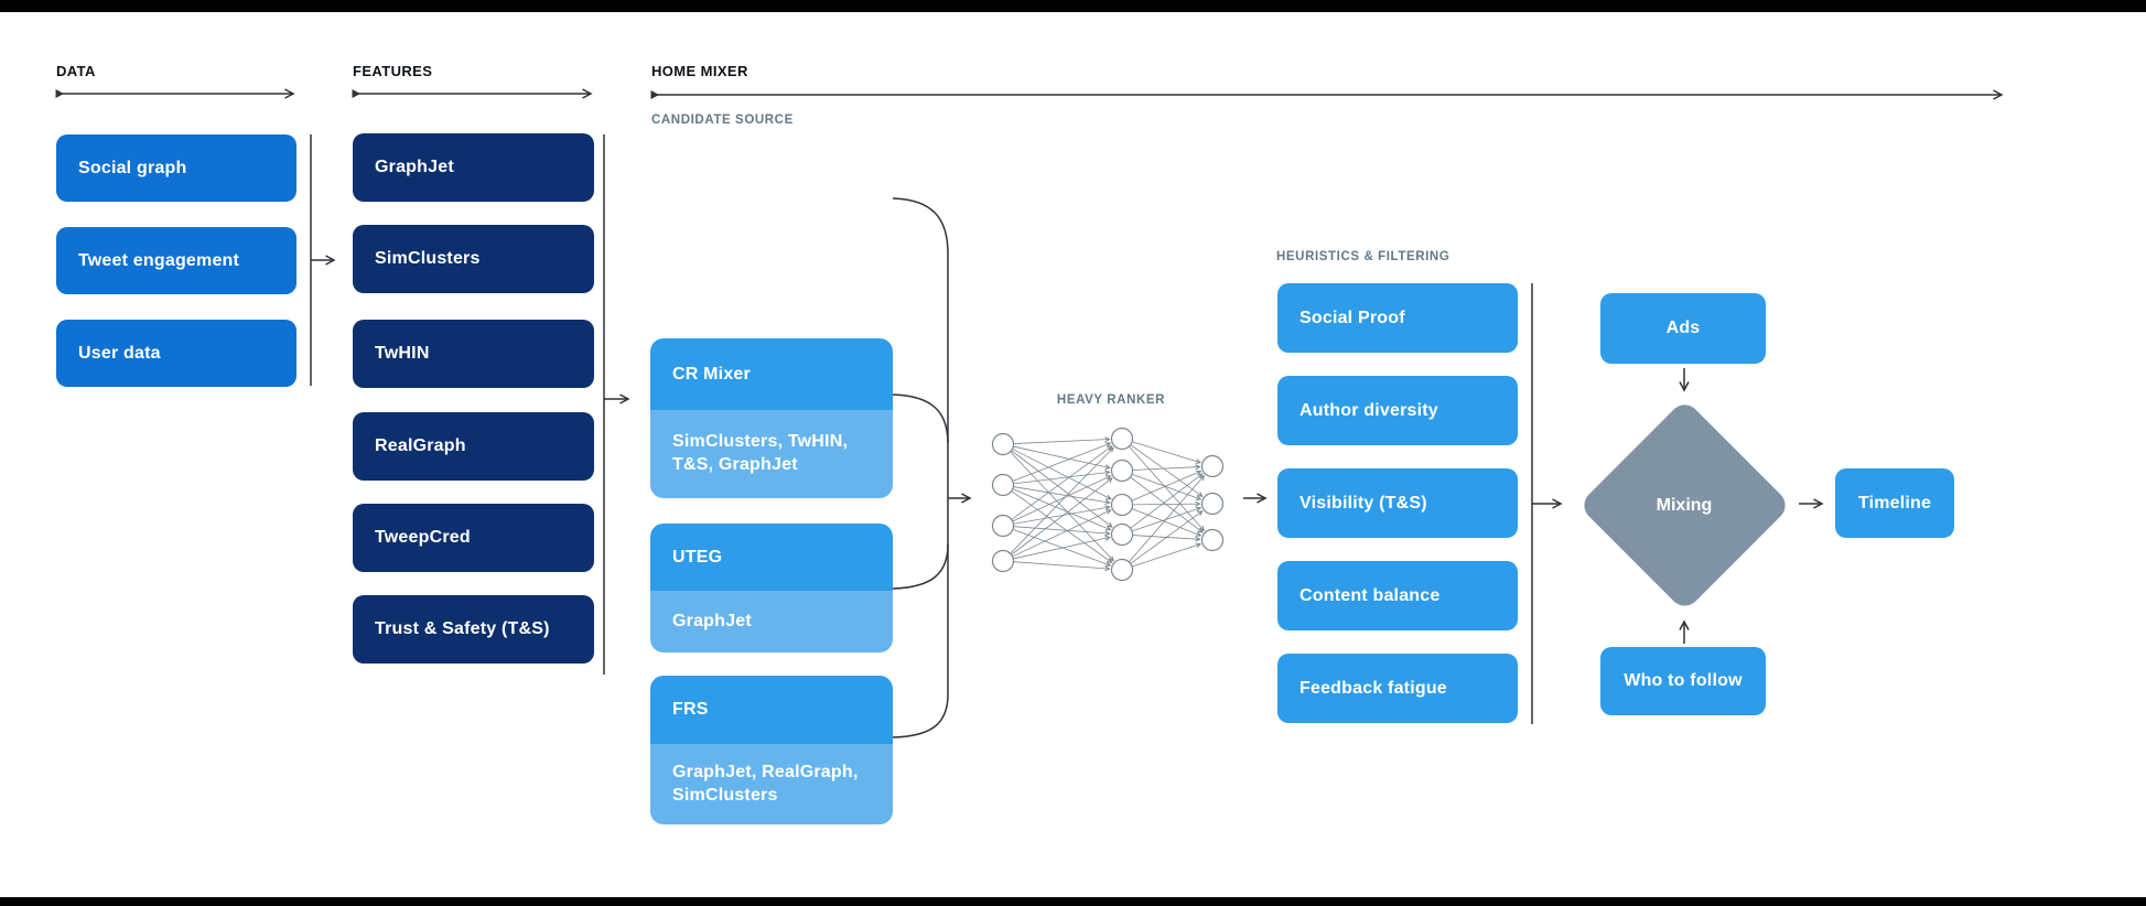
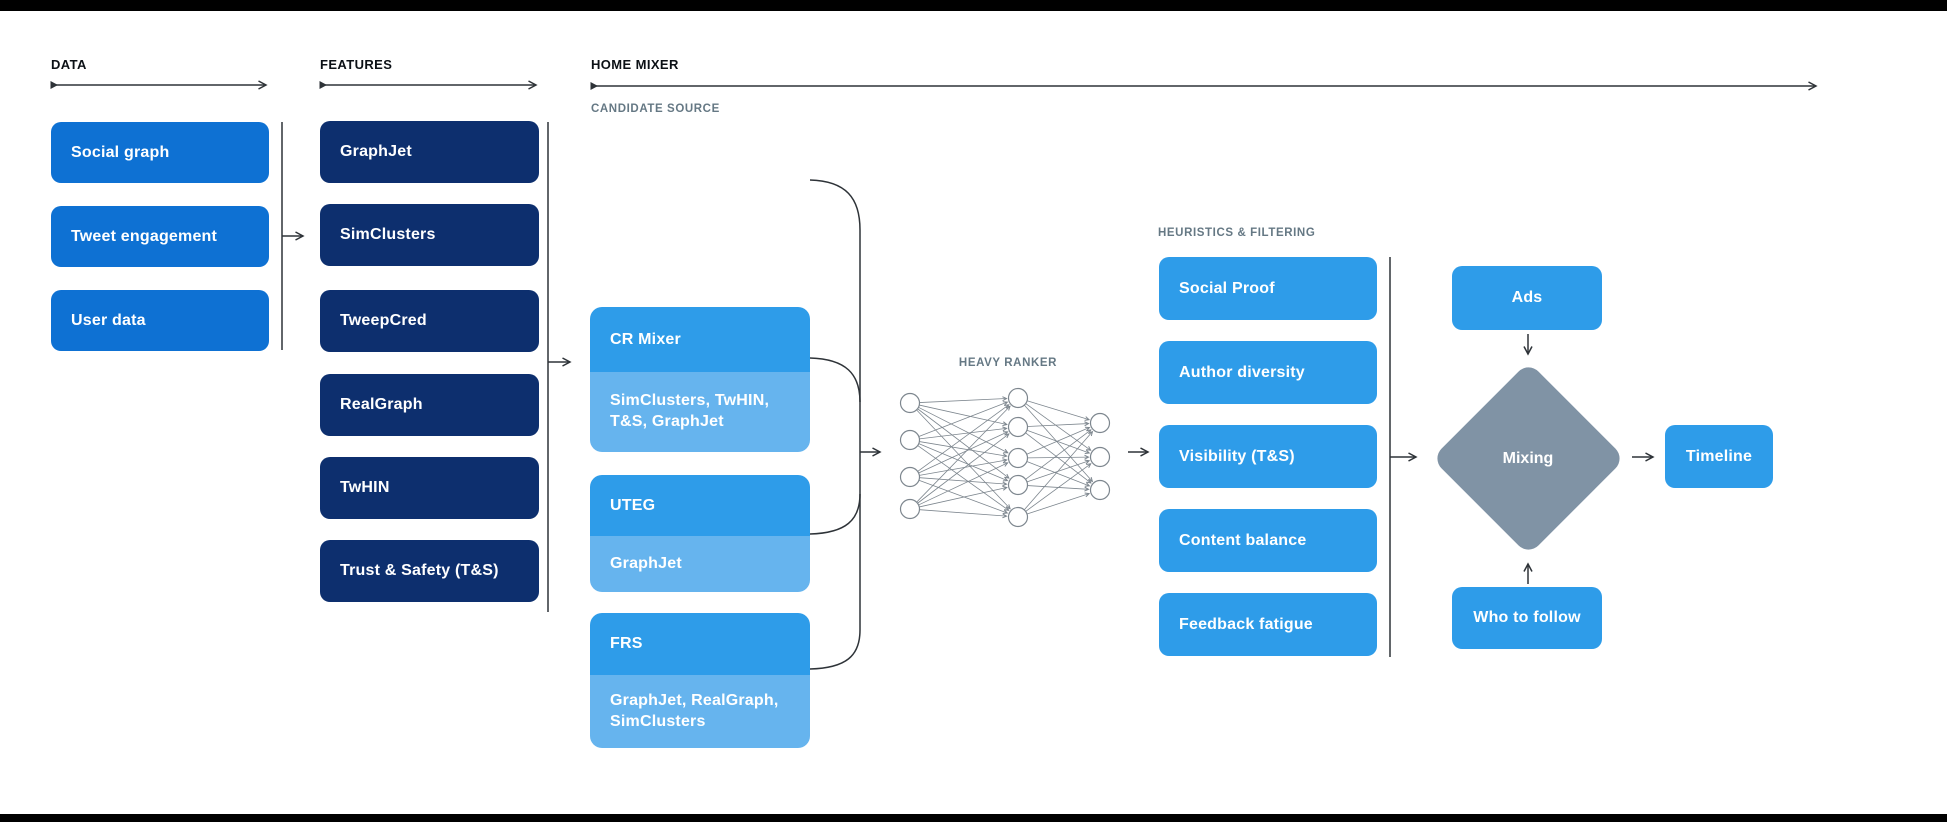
  DATA
  FEATURES
  HOME MIXER
  CANDIDATE SOURCE
  HEAVY RANKER
  HEURISTICS & FILTERING
  Social graph
  Tweet engagement
  User data
  GraphJet
  SimClusters
- TwHIN
+ TweepCred
  RealGraph
- TweepCred
+ TwHIN
  Trust & Safety (T&S)
  CR Mixer
  SimClusters, TwHIN, T&S, GraphJet
  UTEG
  GraphJet
  FRS
  GraphJet, RealGraph, SimClusters
  Social Proof
  Author diversity
  Visibility (T&S)
  Content balance
  Feedback fatigue
  Ads
  Mixing
  Who to follow
  Timeline
